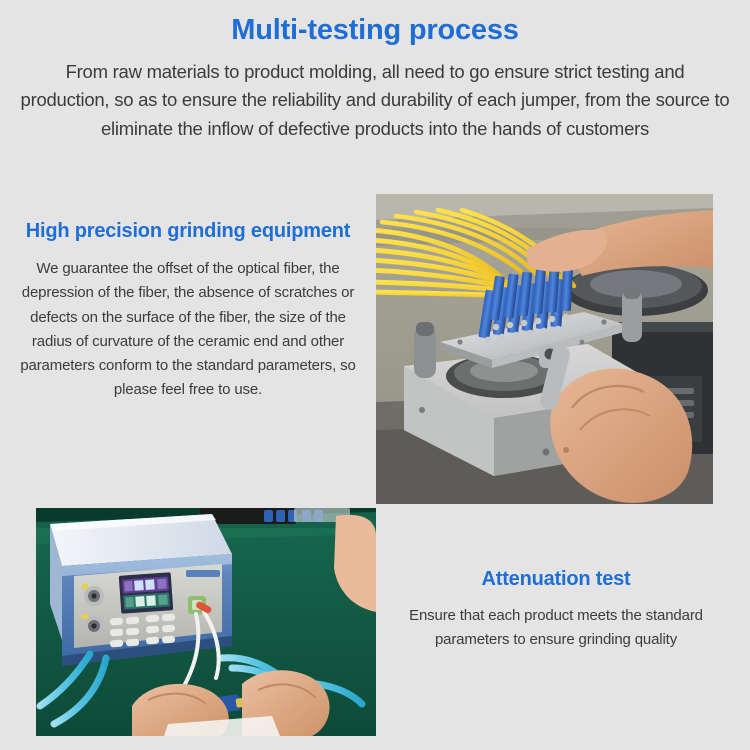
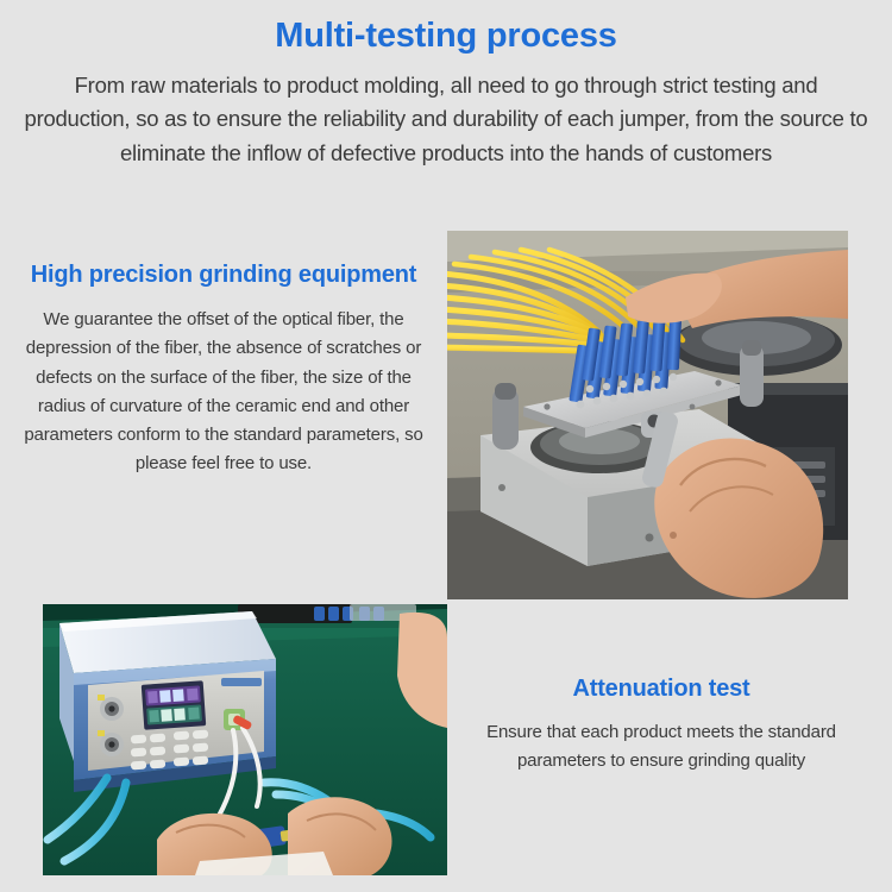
  Multi-testing process
- From raw materials to product molding, all need to go ensure strict testing and production, so as to ensure the reliability and durability of each jumper, from the source to eliminate the inflow of defective products into the hands of customers
+ From raw materials to product molding, all need to go through strict testing and production, so as to ensure the reliability and durability of each jumper, from the source to eliminate the inflow of defective products into the hands of customers
  High precision grinding equipment
  We guarantee the offset of the optical fiber, the depression of the fiber, the absence of scratches or defects on the surface of the fiber, the size of the radius of curvature of the ceramic end and other parameters conform to the standard parameters, so please feel free to use.
  Attenuation test
  Ensure that each product meets the standard parameters to ensure grinding quality
